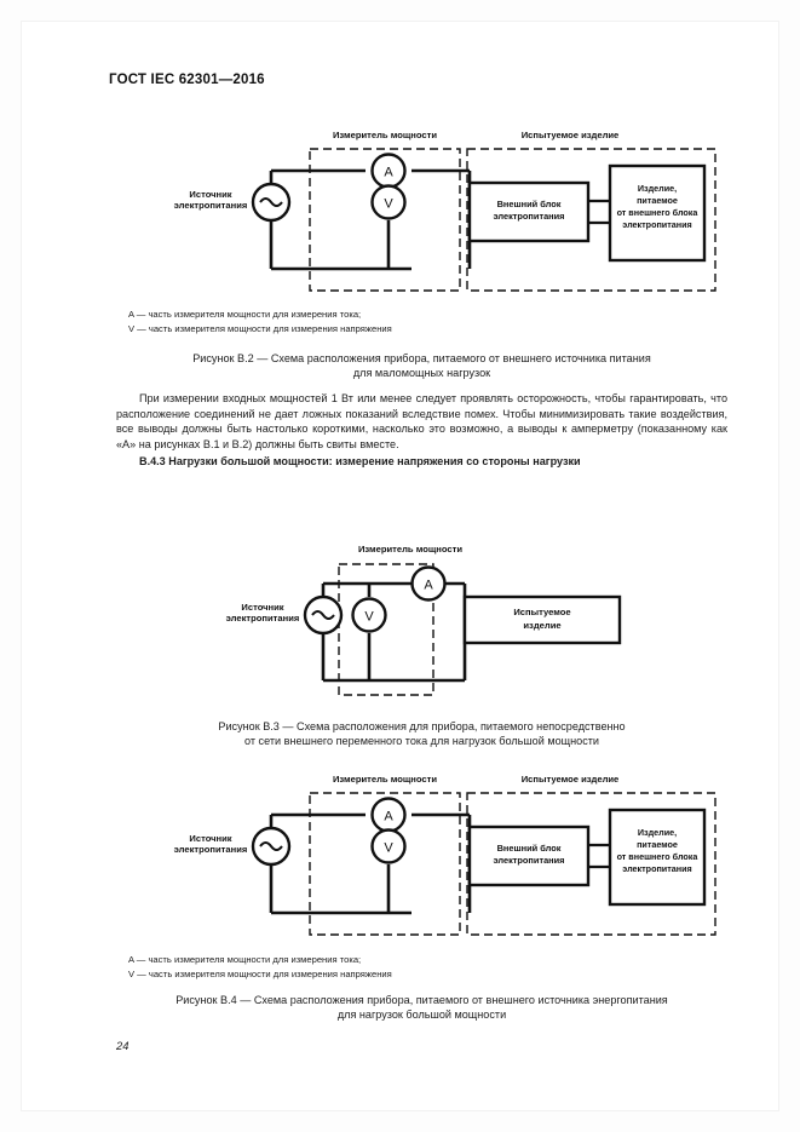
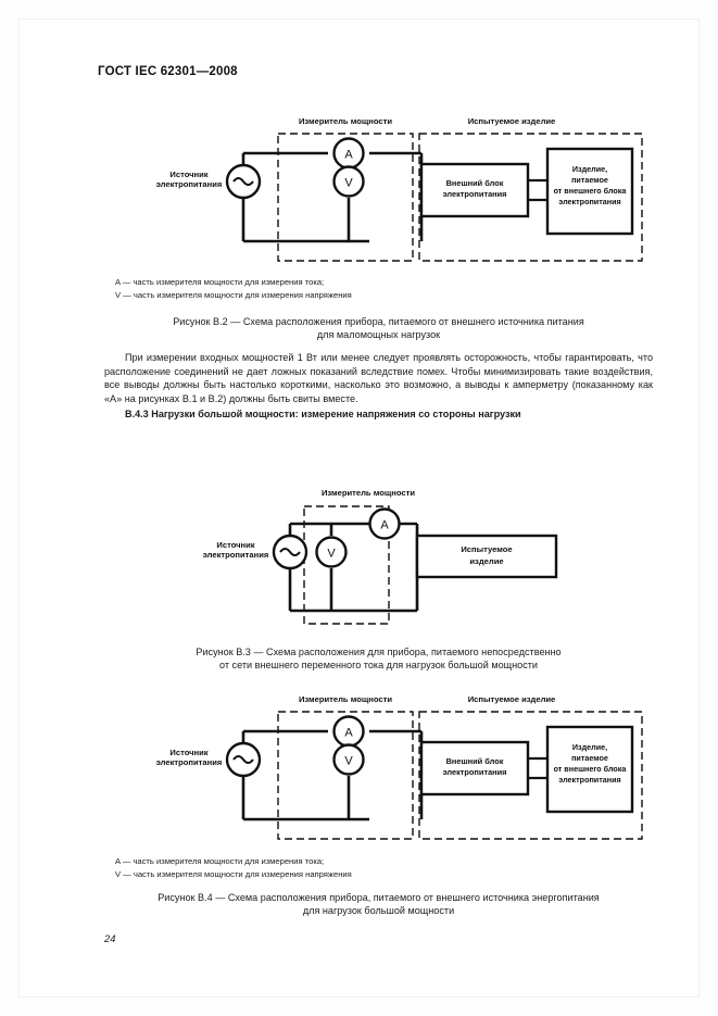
- ГОСТ IEC 62301—2016
+ ГОСТ IEC 62301—2008
  Измеритель мощности
  Испытуемое изделие
  Источник
  электропитания
  A
  V
  Внешний блок
  электропитания
  Изделие,
  питаемое
  от внешнего блока
  электропитания
  A — часть измерителя мощности для измерения тока;
  V — часть измерителя мощности для измерения напряжения
  Рисунок B.2 — Схема расположения прибора, питаемого от внешнего источника питания
  для маломощных нагрузок
  При измерении входных мощностей 1 Вт или менее следует проявлять осторожность, чтобы гарантировать, что расположение соединений не дает ложных показаний вследствие помех. Чтобы минимизировать такие воздействия, все выводы должны быть настолько короткими, насколько это возможно, а выводы к амперметру (показанному как «A» на рисунках B.1 и B.2) должны быть свиты вместе.
  B.4.3 Нагрузки большой мощности: измерение напряжения со стороны нагрузки
  Измеритель мощности
  Источник
  электропитания
  A
  V
  Испытуемое
  изделие
  Рисунок B.3 — Схема расположения для прибора, питаемого непосредственно
  от сети внешнего переменного тока для нагрузок большой мощности
  Измеритель мощности
  Испытуемое изделие
  Источник
  электропитания
  A
  V
  Внешний блок
  электропитания
  Изделие,
  питаемое
  от внешнего блока
  электропитания
  A — часть измерителя мощности для измерения тока;
  V — часть измерителя мощности для измерения напряжения
  Рисунок B.4 — Схема расположения прибора, питаемого от внешнего источника энергопитания
  для нагрузок большой мощности
  24
